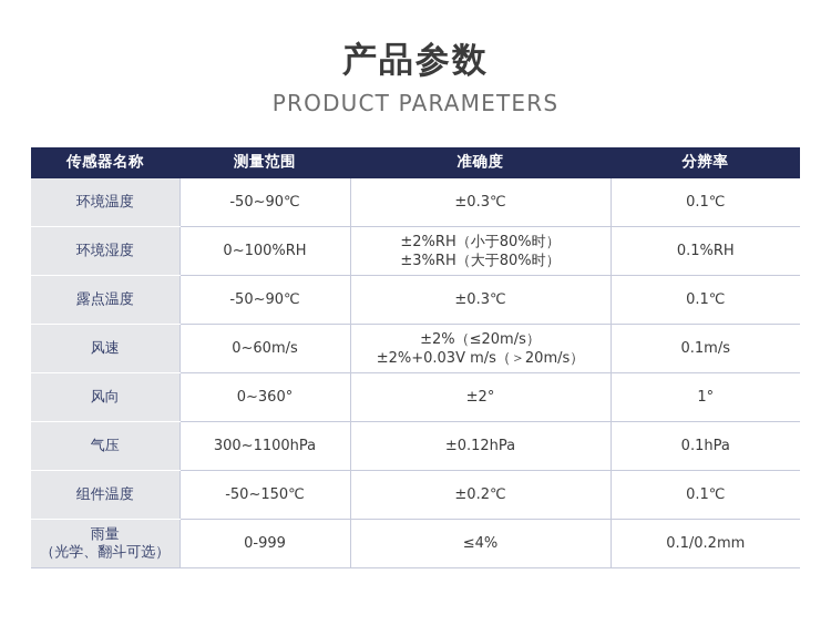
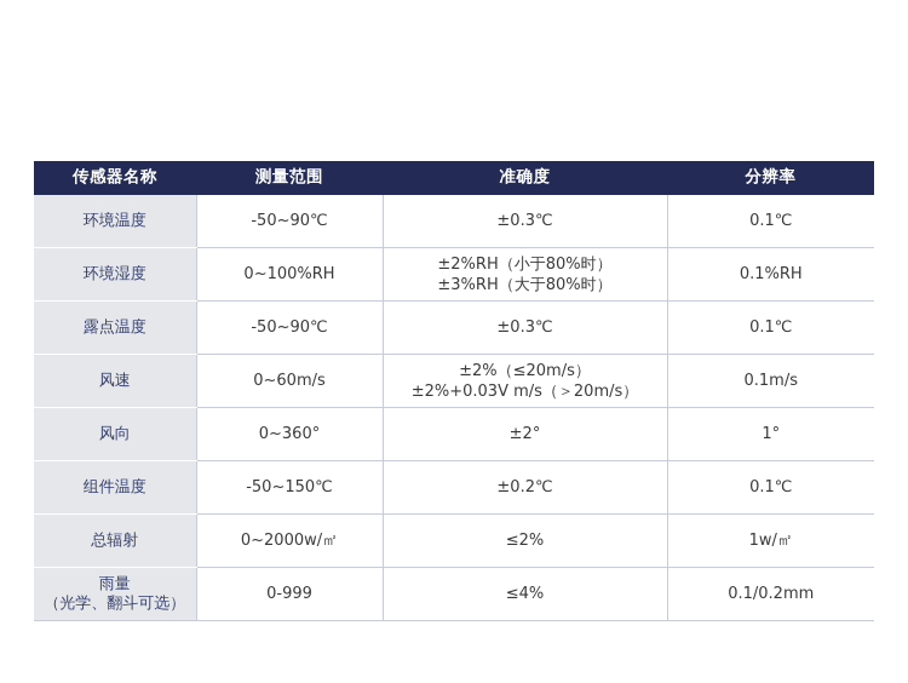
- 产品参数
- PRODUCT PARAMETERS
  传感器名称	测量范围	准确度	分辨率
  环境温度	-50~90℃	±0.3℃	0.1℃
  环境湿度	0~100%RH	±2%RH（小于80%时）±3%RH（大于80%时）	0.1%RH
  露点温度	-50~90℃	±0.3℃	0.1℃
  风速	0~60m/s	±2%（≤20m/s）±2%+0.03V m/s（＞20m/s）	0.1m/s
  风向	0~360°	±2°	1°
- 气压	300~1100hPa	±0.12hPa	0.1hPa
  组件温度	-50~150℃	±0.2℃	0.1℃
+ 总辐射	0~2000w/㎡	≤2%	1w/㎡
  雨量（光学、翻斗可选）	0-999	≤4%	0.1/0.2mm
